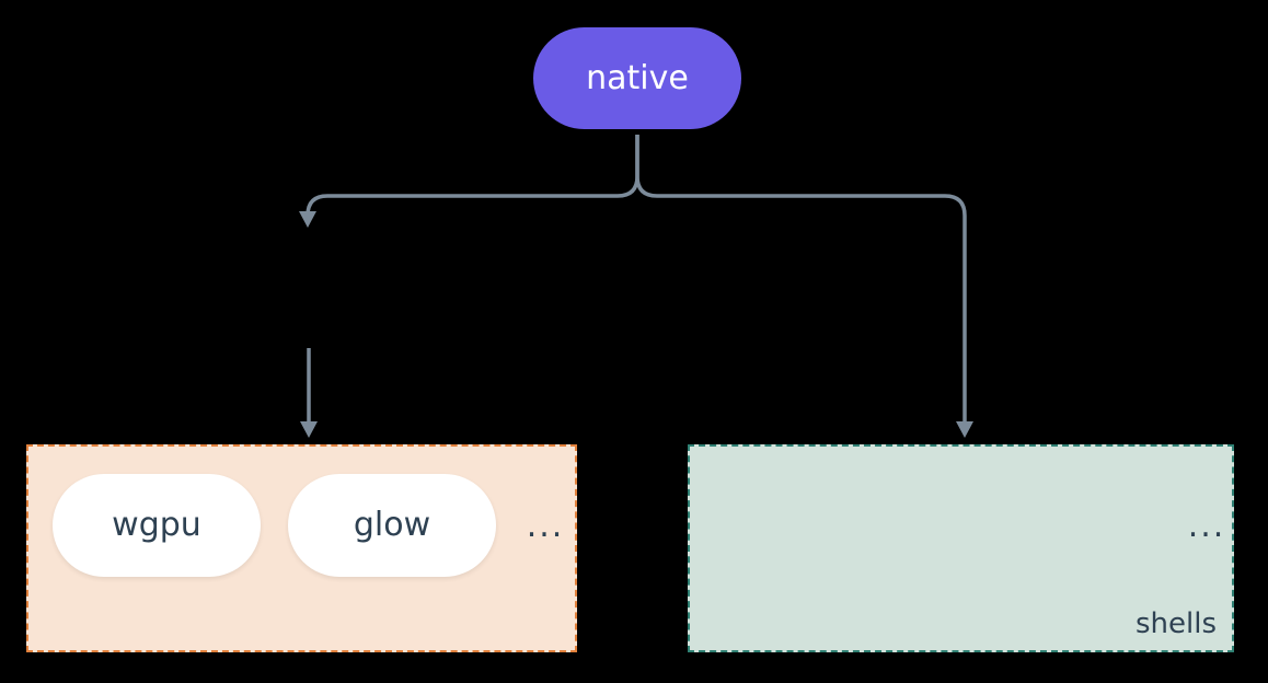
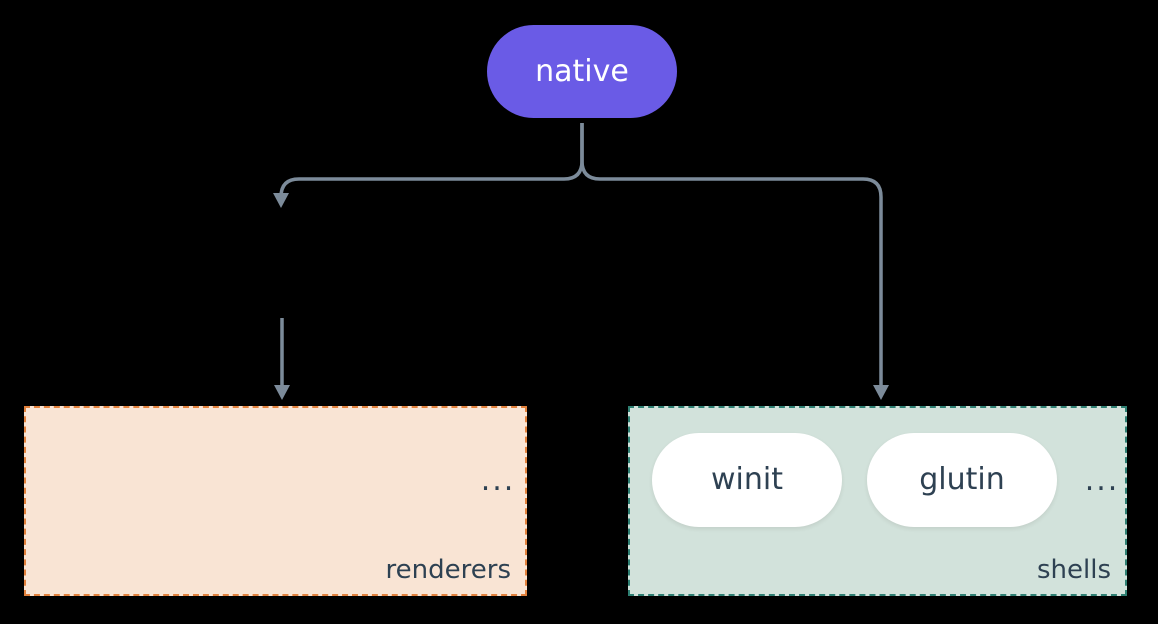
  native
- wgpu
- glow
  ...
+ renderers
+ winit
+ glutin
  ...
  shells
